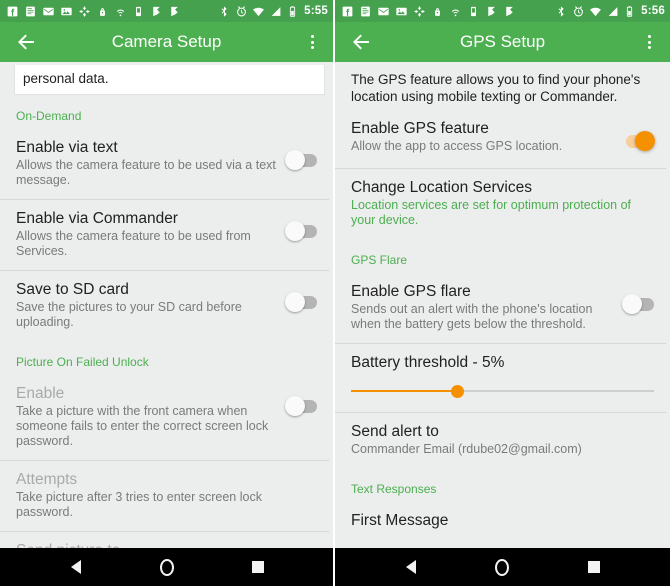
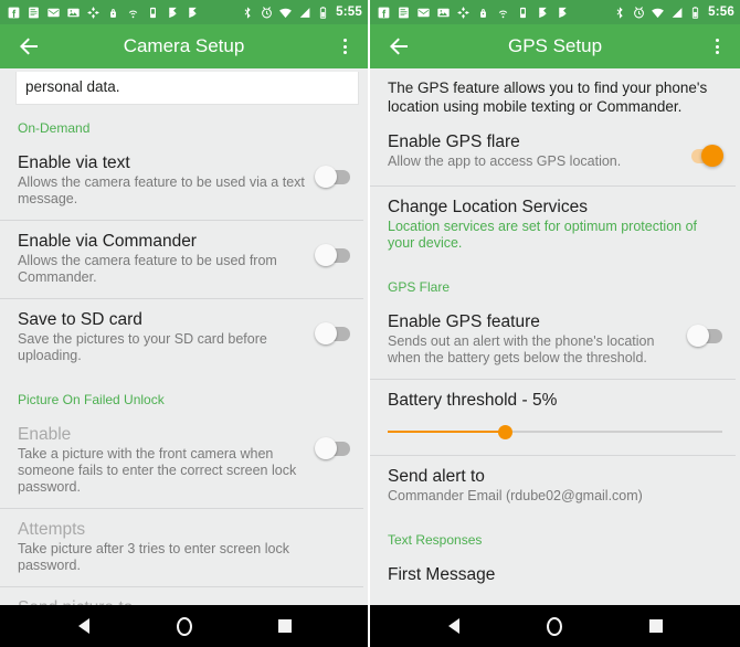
  5:55
  Camera Setup
  personal data.
  On-Demand
  Enable via text
  Allows the camera feature to be used via a text message.
  Enable via Commander
- Allows the camera feature to be used from Services.
+ Allows the camera feature to be used from Commander.
  Save to SD card
  Save the pictures to your SD card before uploading.
  Picture On Failed Unlock
  Enable
  Take a picture with the front camera when someone fails to enter the correct screen lock password.
  Attempts
  Take picture after 3 tries to enter screen lock password.
  5:56
  GPS Setup
  The GPS feature allows you to find your phone's location using mobile texting or Commander.
- Enable GPS feature
+ Enable GPS flare
  Allow the app to access GPS location.
  Change Location Services
  Location services are set for optimum protection of your device.
  GPS Flare
- Enable GPS flare
+ Enable GPS feature
  Sends out an alert with the phone's location when the battery gets below the threshold.
  Battery threshold - 5%
  Send alert to
  Commander Email (rdube02@gmail.com)
  Text Responses
  First Message
